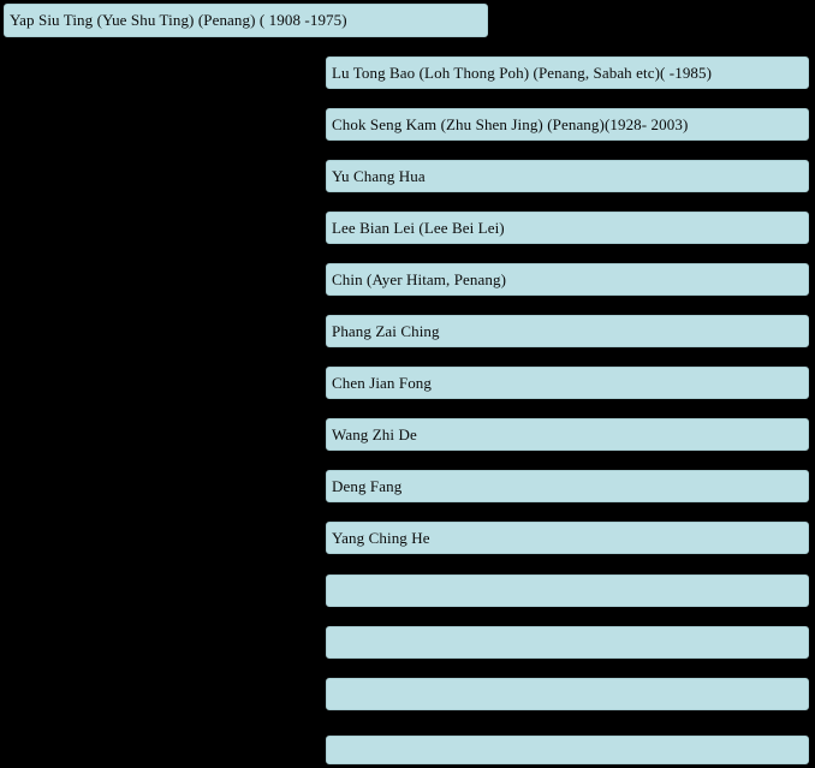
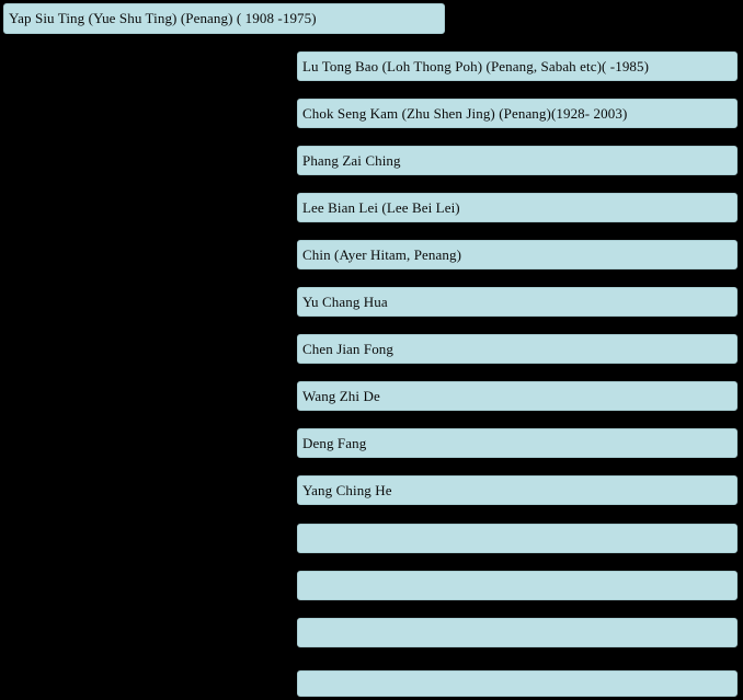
  Yap Siu Ting (Yue Shu Ting) (Penang) ( 1908 -1975)
  Lu Tong Bao (Loh Thong Poh) (Penang, Sabah etc)( -1985)
  Chok Seng Kam (Zhu Shen Jing) (Penang)(1928- 2003)
- Yu Chang Hua
+ Phang Zai Ching
  Lee Bian Lei (Lee Bei Lei)
  Chin (Ayer Hitam, Penang)
- Phang Zai Ching
+ Yu Chang Hua
  Chen Jian Fong
  Wang Zhi De
  Deng Fang
  Yang Ching He
